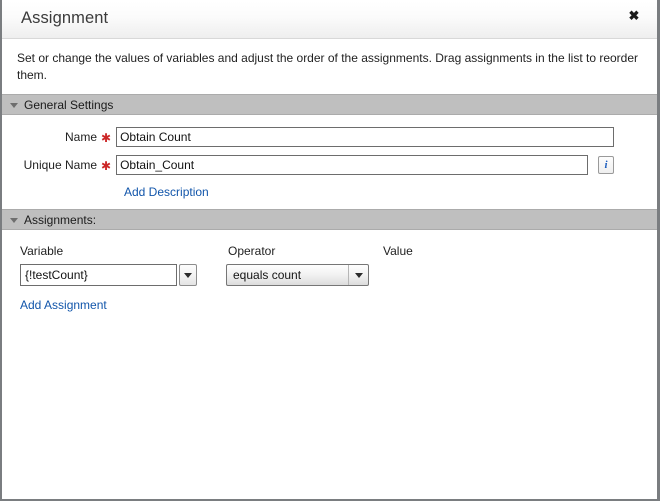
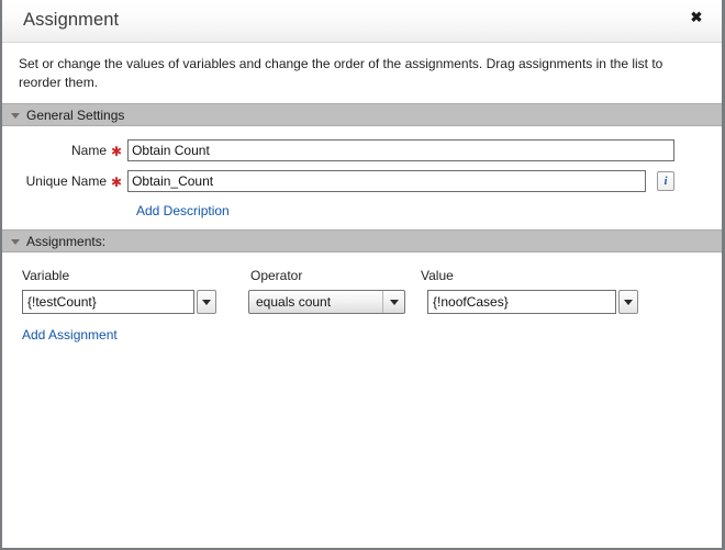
  Assignment
  ✖
- Set or change the values of variables and adjust the order of the assignments. Drag assignments in the list to reorder them.
+ Set or change the values of variables and change the order of the assignments. Drag assignments in the list to reorder them.
  General Settings
  Name
  ✱
  Obtain Count
  Unique Name
  ✱
  Obtain_Count
  i
  Add Description
  Assignments:
  Variable
  Operator
  Value
  {!testCount}
  equals count
+ {!noofCases}
  Add Assignment
